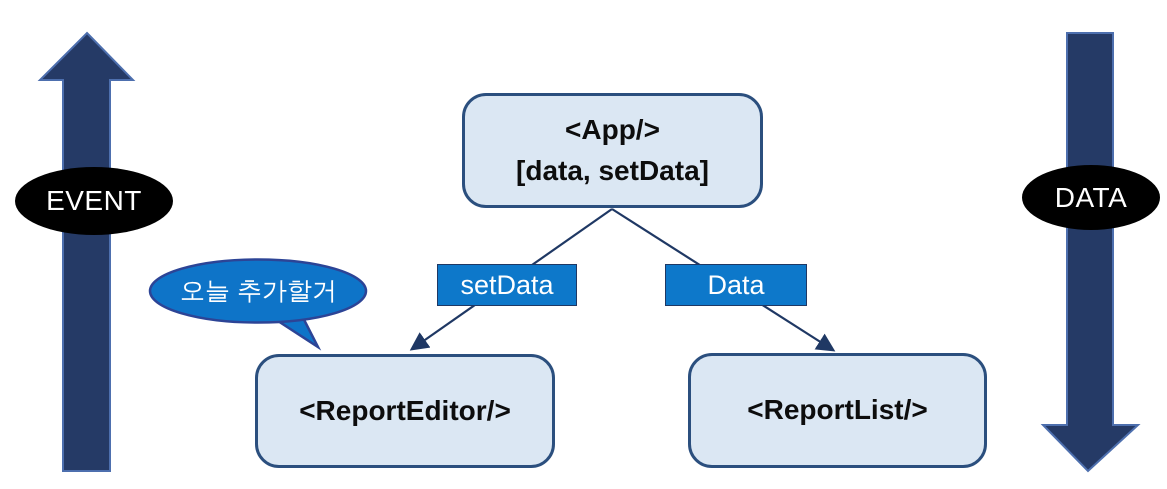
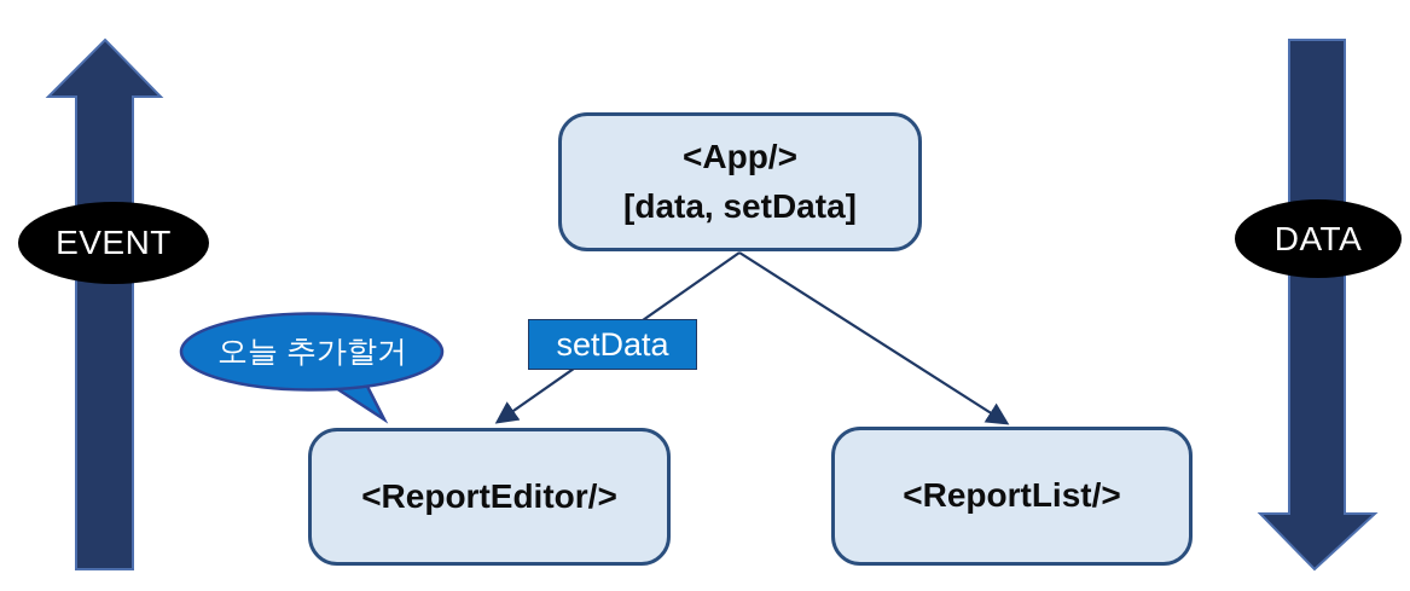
  EVENT
  DATA
  <App/>
  [data, setData]
  setData
- Data
  <ReportEditor/>
  <ReportList/>
  오늘 추가할거
